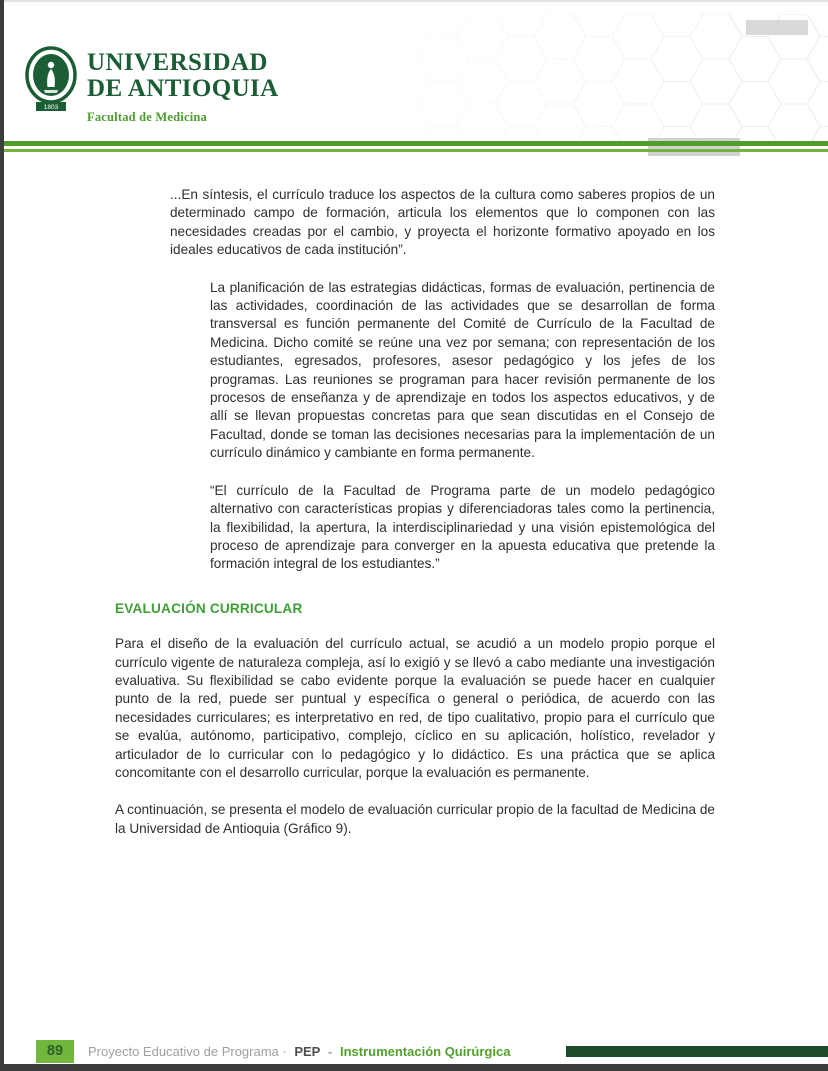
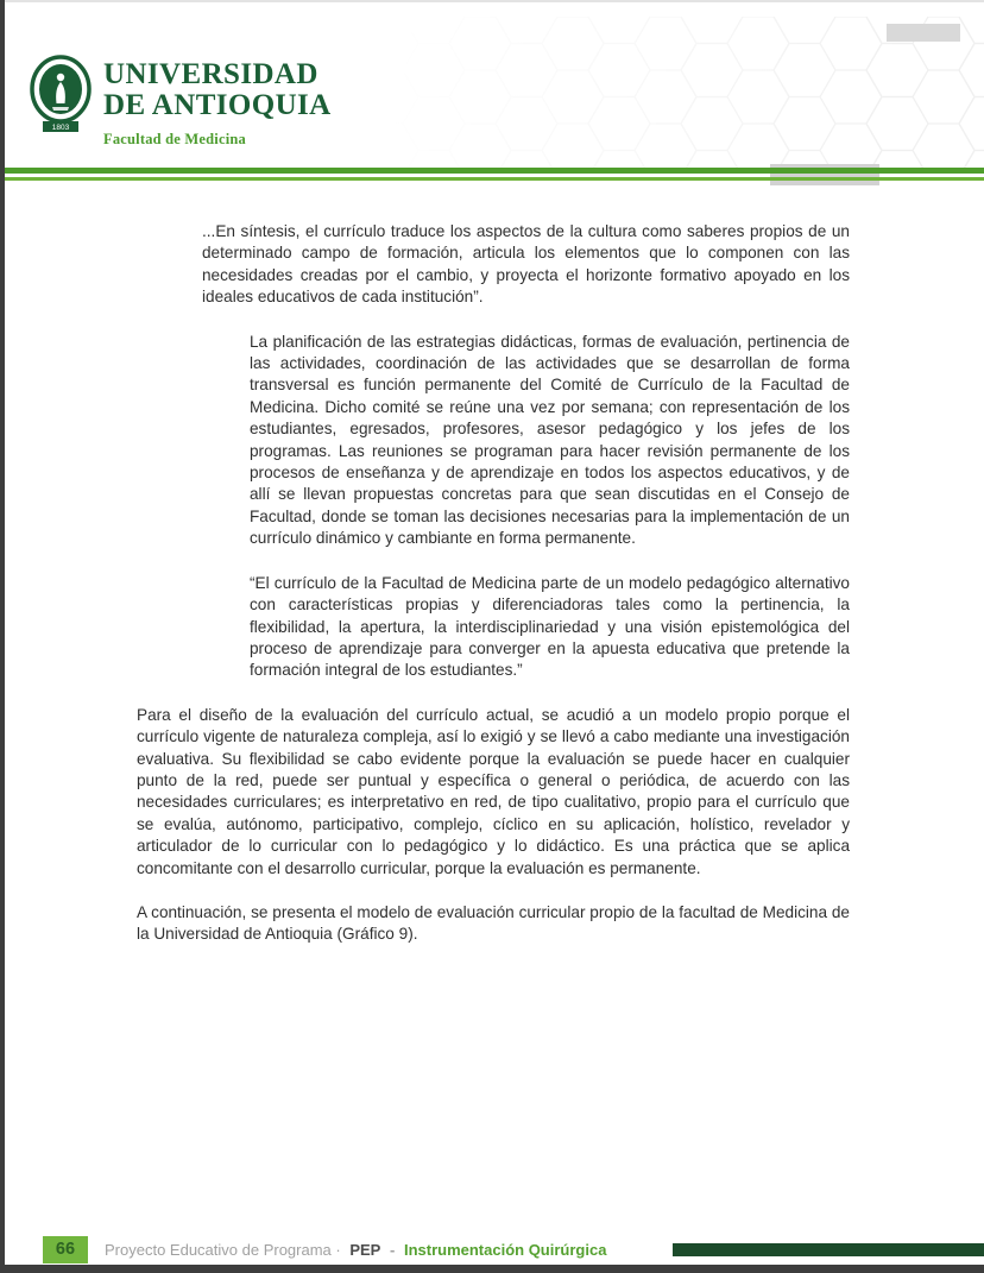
  UNIVERSIDAD
  DE ANTIOQUIA
  Facultad de Medicina
  ...En síntesis, el currículo traduce los aspectos de la cultura como saberes propios de un determinado campo de formación, articula los elementos que lo componen con las necesidades creadas por el cambio, y proyecta el horizonte formativo apoyado en los ideales educativos de cada institución”.
  La planificación de las estrategias didácticas, formas de evaluación, pertinencia de las actividades, coordinación de las actividades que se desarrollan de forma transversal es función permanente del Comité de Currículo de la Facultad de Medicina. Dicho comité se reúne una vez por semana; con representación de los estudiantes, egresados, profesores, asesor pedagógico y los jefes de los programas. Las reuniones se programan para hacer revisión permanente de los procesos de enseñanza y de aprendizaje en todos los aspectos educativos, y de allí se llevan propuestas concretas para que sean discutidas en el Consejo de Facultad, donde se toman las decisiones necesarias para la implementación de un currículo dinámico y cambiante en forma permanente.
- “El currículo de la Facultad de Programa parte de un modelo pedagógico alternativo con características propias y diferenciadoras tales como la pertinencia, la flexibilidad, la apertura, la interdisciplinariedad y una visión epistemológica del proceso de aprendizaje para converger en la apuesta educativa que pretende la formación integral de los estudiantes.”
+ “El currículo de la Facultad de Medicina parte de un modelo pedagógico alternativo con características propias y diferenciadoras tales como la pertinencia, la flexibilidad, la apertura, la interdisciplinariedad y una visión epistemológica del proceso de aprendizaje para converger en la apuesta educativa que pretende la formación integral de los estudiantes.”
- EVALUACIÓN CURRICULAR
  Para el diseño de la evaluación del currículo actual, se acudió a un modelo propio porque el currículo vigente de naturaleza compleja, así lo exigió y se llevó a cabo mediante una investigación evaluativa. Su flexibilidad se cabo evidente porque la evaluación se puede hacer en cualquier punto de la red, puede ser puntual y específica o general o periódica, de acuerdo con las necesidades curriculares; es interpretativo en red, de tipo cualitativo, propio para el currículo que se evalúa, autónomo, participativo, complejo, cíclico en su aplicación, holístico, revelador y articulador de lo curricular con lo pedagógico y lo didáctico. Es una práctica que se aplica concomitante con el desarrollo curricular, porque la evaluación es permanente.
  A continuación, se presenta el modelo de evaluación curricular propio de la facultad de Medicina de la Universidad de Antioquia (Gráfico 9).
- 89
+ 66
  Proyecto Educativo de Programa · PEP - Instrumentación Quirúrgica
